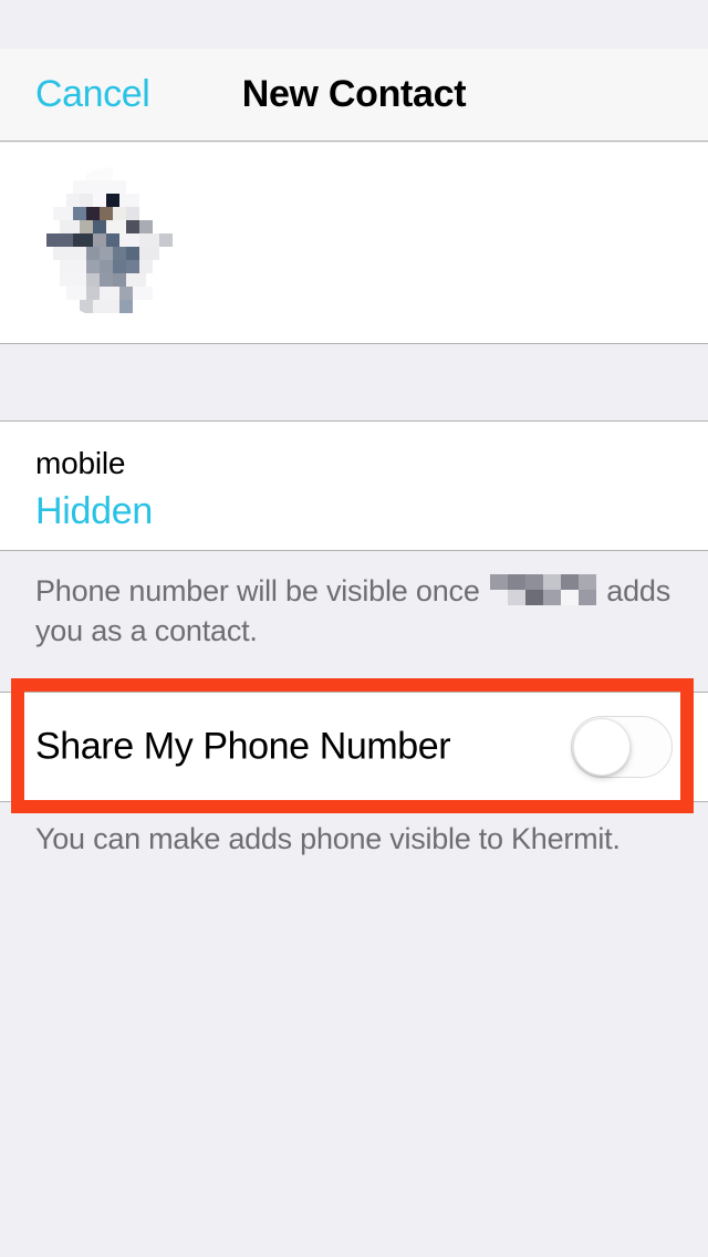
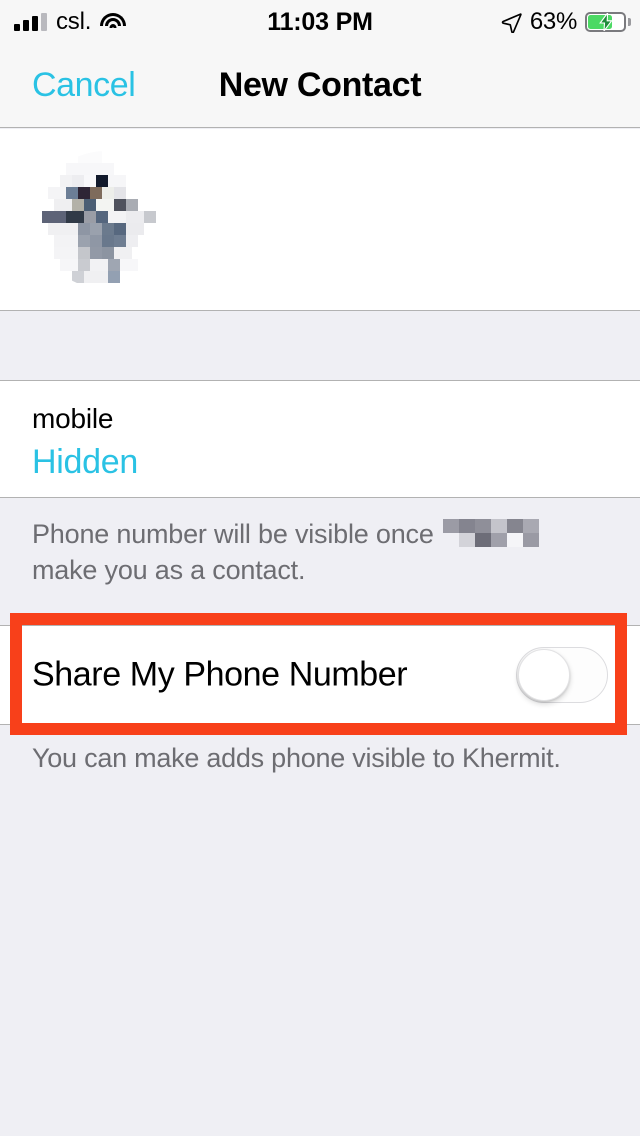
+ csl.
+ 11:03 PM
+ 63%
  Cancel
  New Contact
  mobile
  Hidden
- Phone number will be visible once adds you as a contact.
+ Phone number will be visible once make you as a contact.
  Share My Phone Number
  You can make adds phone visible to Khermit.
